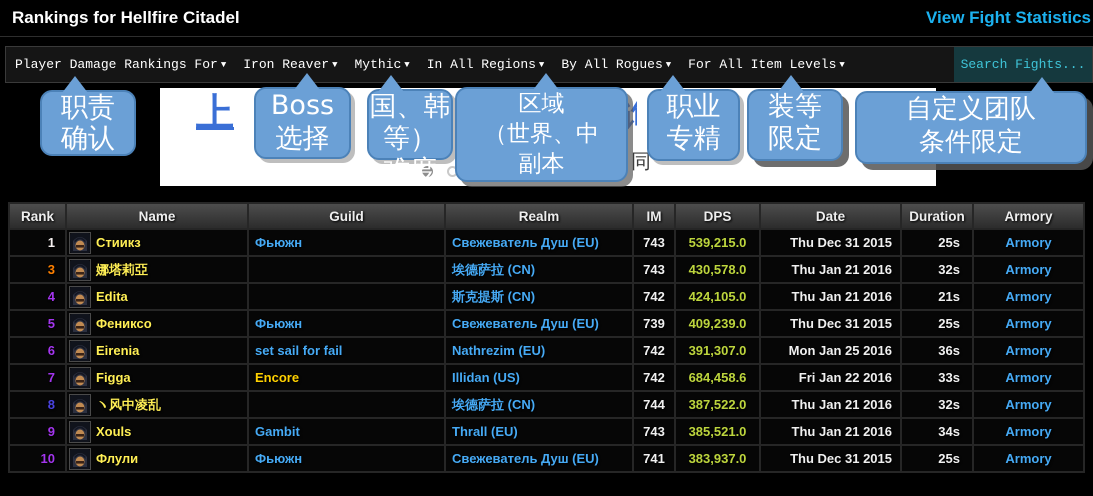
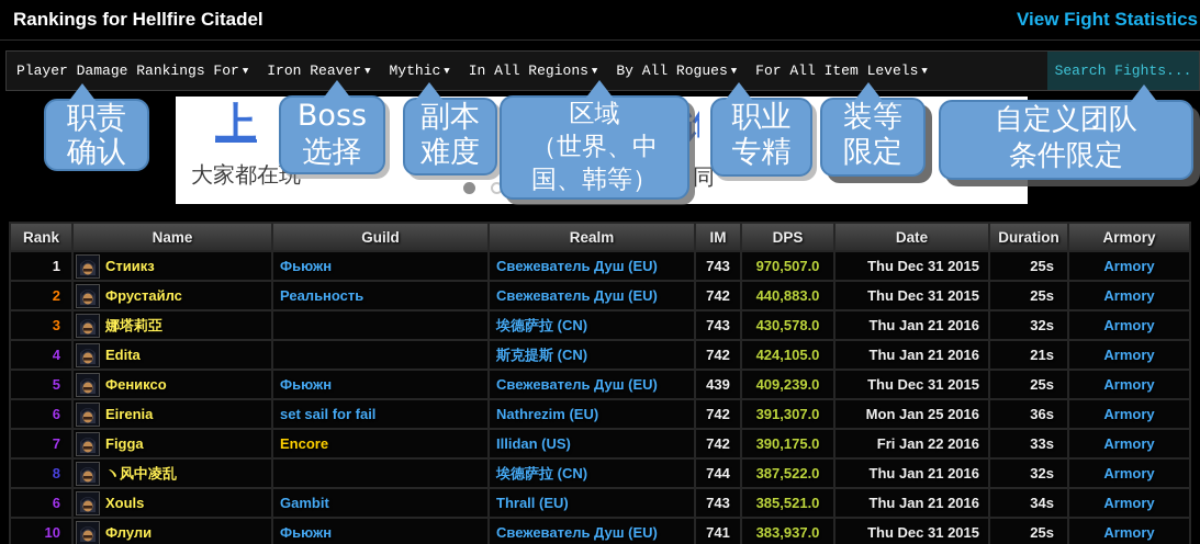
  Rankings for Hellfire Citadel
  View Fight Statistics
  Player Damage Rankings For ▼
  Iron Reaver ▼
  Mythic ▼
  In All Regions ▼
  By All Rogues ▼
  For All Item Levels ▼
  Search Fights...
  上
+ 大家都在玩
  同
  职责
  确认
  Boss
  选择
- 国、韩等）
+ 副本
  难度
  区域
  （世界、中
- 副本
+ 国、韩等）
  职业
  专精
  装等
  限定
  自定义团队
  条件限定
  Rank	Name	Guild	Realm	IM	DPS	Date	Duration	Armory
- 1	Стиикз	Фьюжн	Свежеватель Душ (EU)	743	539,215.0	Thu Dec 31 2015	25s	Armory
+ 1	Стиикз	Фьюжн	Свежеватель Душ (EU)	743	970,507.0	Thu Dec 31 2015	25s	Armory
+ 2	Фрустайлс	Реальность	Свежеватель Душ (EU)	742	440,883.0	Thu Dec 31 2015	25s	Armory
  3	娜塔莉亞		埃德萨拉 (CN)	743	430,578.0	Thu Jan 21 2016	32s	Armory
  4	Edita		斯克提斯 (CN)	742	424,105.0	Thu Jan 21 2016	21s	Armory
- 5	Фениксо	Фьюжн	Свежеватель Душ (EU)	739	409,239.0	Thu Dec 31 2015	25s	Armory
+ 5	Фениксо	Фьюжн	Свежеватель Душ (EU)	439	409,239.0	Thu Dec 31 2015	25s	Armory
  6	Eirenia	set sail for fail	Nathrezim (EU)	742	391,307.0	Mon Jan 25 2016	36s	Armory
- 7	Figga	Encore	Illidan (US)	742	684,458.6	Fri Jan 22 2016	33s	Armory
+ 7	Figga	Encore	Illidan (US)	742	390,175.0	Fri Jan 22 2016	33s	Armory
  8	ヽ风中凌乱		埃德萨拉 (CN)	744	387,522.0	Thu Jan 21 2016	32s	Armory
- 9	Xouls	Gambit	Thrall (EU)	743	385,521.0	Thu Jan 21 2016	34s	Armory
+ 6	Xouls	Gambit	Thrall (EU)	743	385,521.0	Thu Jan 21 2016	34s	Armory
  10	Флули	Фьюжн	Свежеватель Душ (EU)	741	383,937.0	Thu Dec 31 2015	25s	Armory
